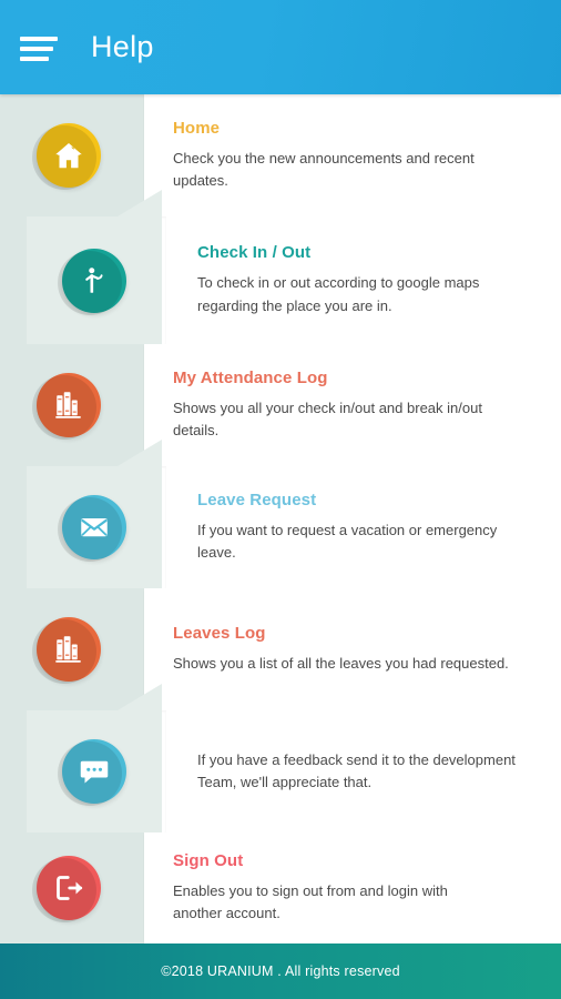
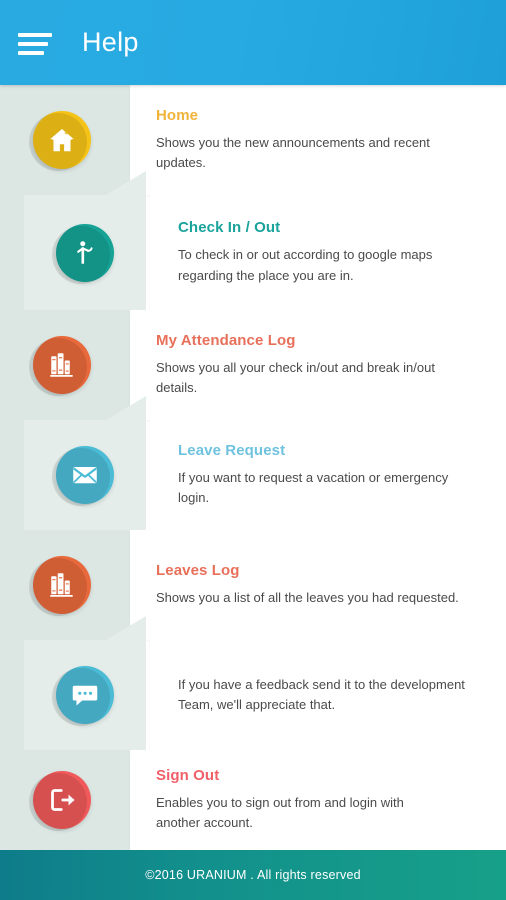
  Help
  Home
- Check you the new announcements and recent updates.
+ Shows you the new announcements and recent updates.
  Check In / Out
  To check in or out according to google maps regarding the place you are in.
  My Attendance Log
  Shows you all your check in/out and break in/out details.
  Leave Request
- If you want to request a vacation or emergency leave.
+ If you want to request a vacation or emergency login.
  Leaves Log
  Shows you a list of all the leaves you had requested.
  If you have a feedback send it to the development Team, we'll appreciate that.
  Sign Out
  Enables you to sign out from and login with another account.
- ©2018 URANIUM . All rights reserved
+ ©2016 URANIUM . All rights reserved
